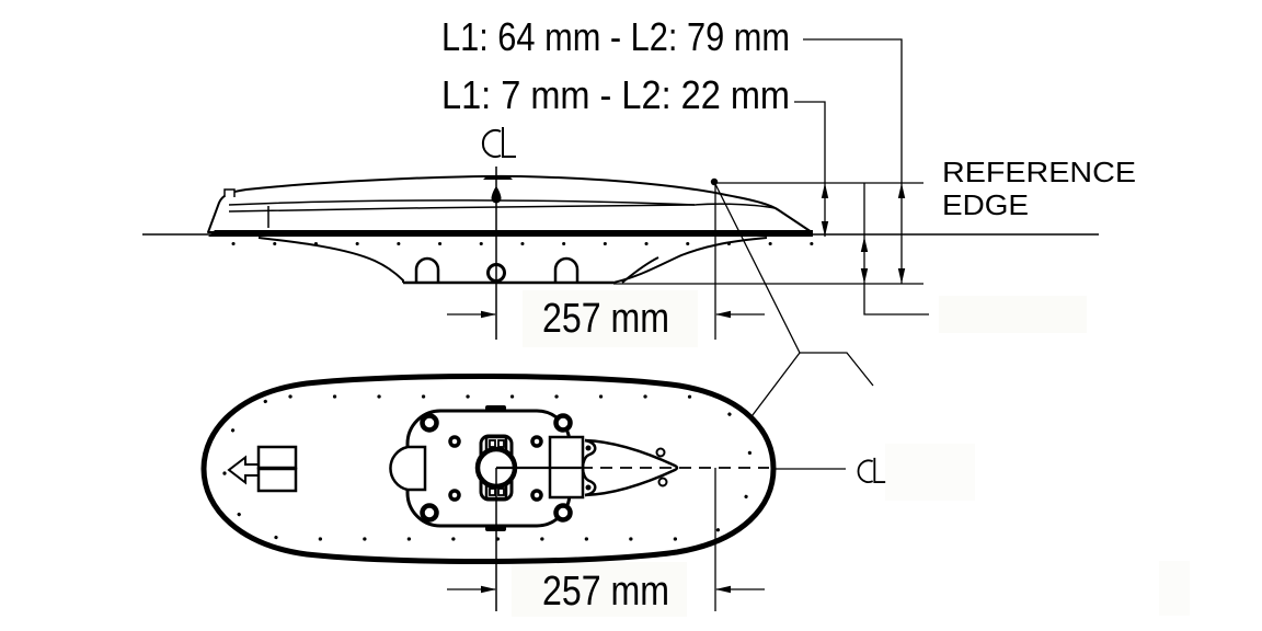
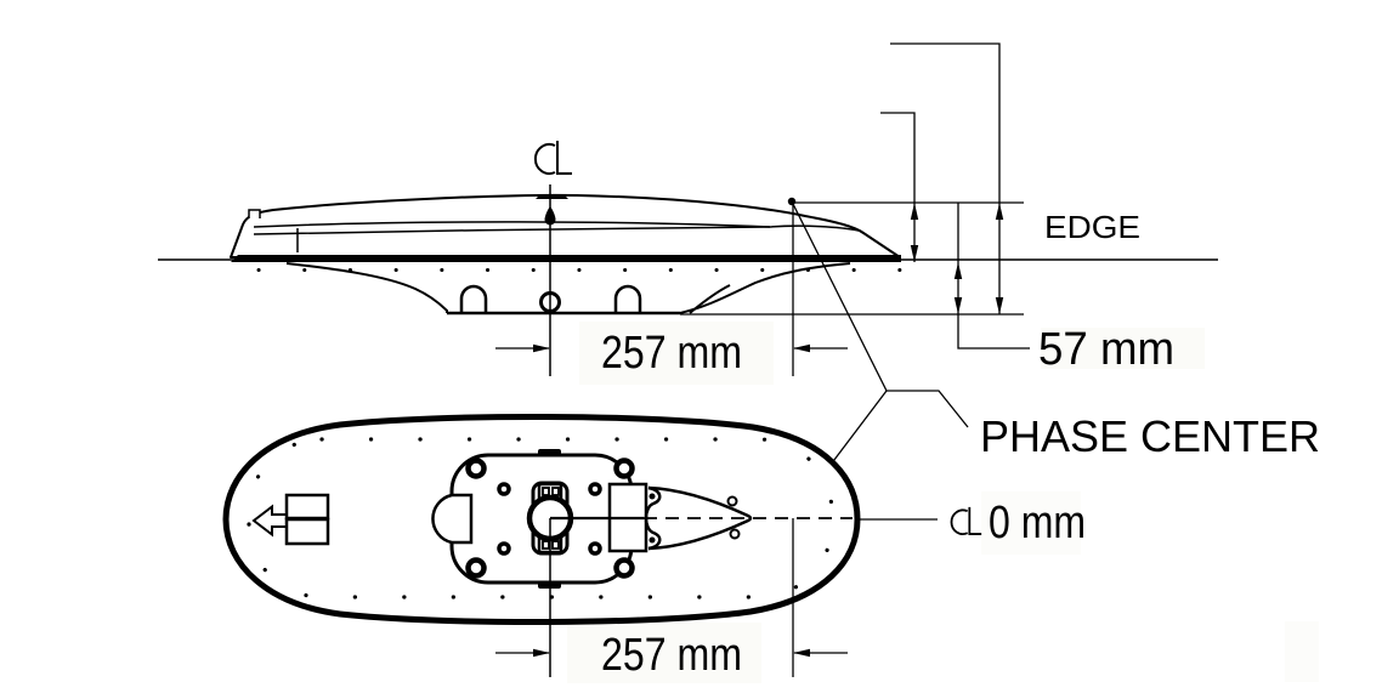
- L1: 64 mm - L2: 79 mm
- L1: 7 mm - L2: 22 mm
- REFERENCE
  EDGE
  257 mm
+ 57 mm
+ PHASE CENTER
+ 0 mm
  257 mm
